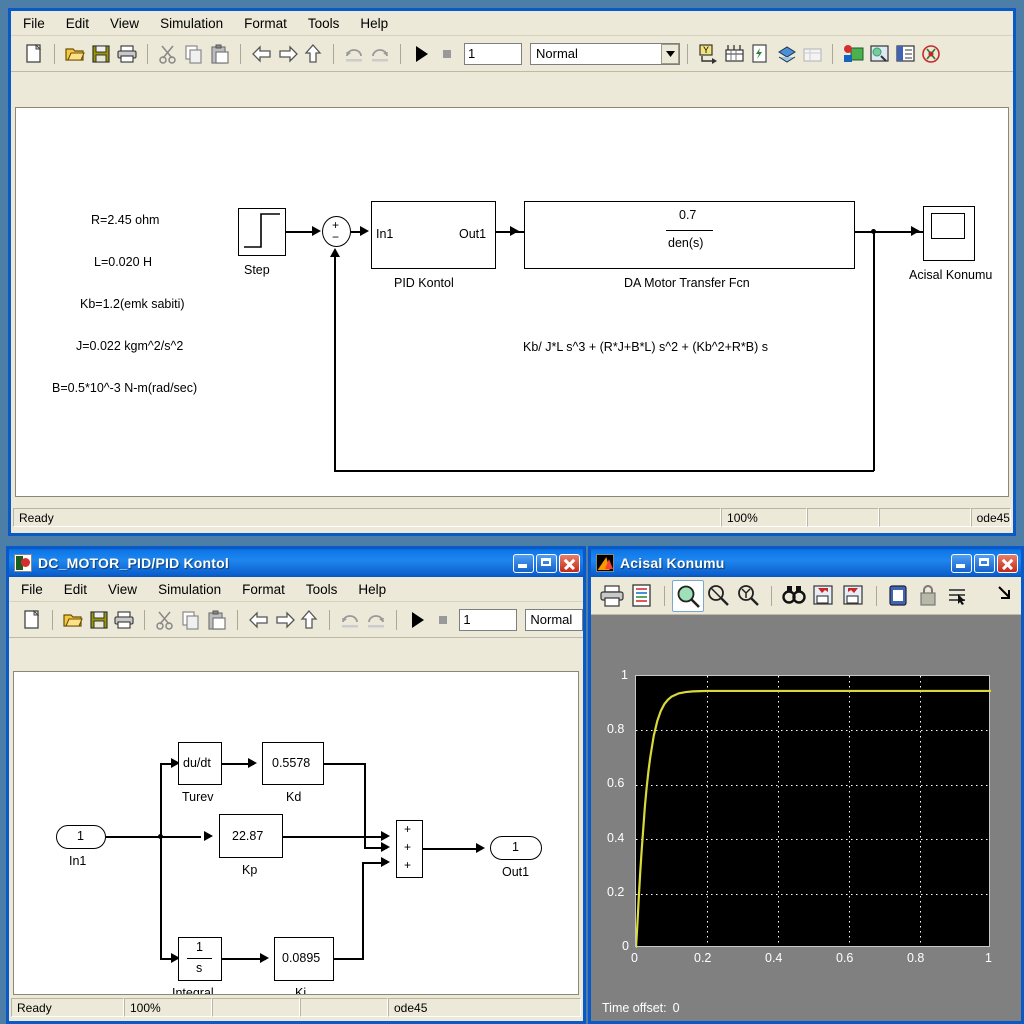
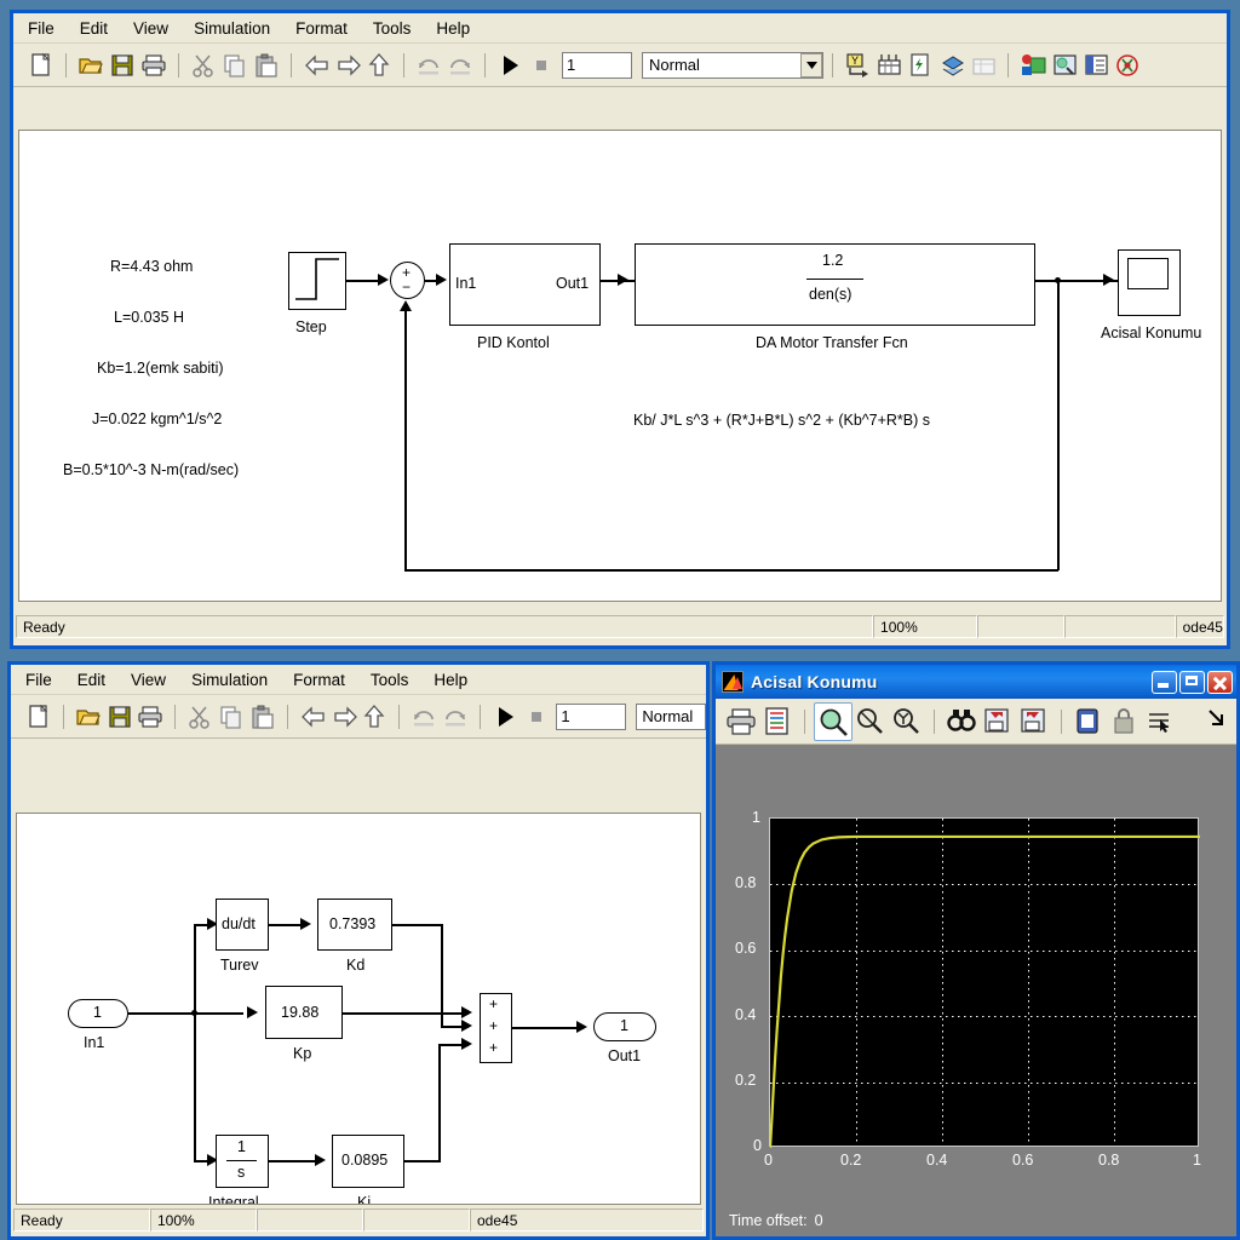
  File
  Edit
  View
  Simulation
  Format
  Tools
  Help
  1
  Normal
  Y
- R=2.45 ohm
+ R=4.43 ohm
- L=0.020 H
+ L=0.035 H
  Kb=1.2(emk sabiti)
- J=0.022 kgm^2/s^2
+ J=0.022 kgm^1/s^2
  B=0.5*10^-3 N-m(rad/sec)
  Step
  +
  −
  In1
  Out1
  PID Kontol
- 0.7
+ 1.2
  den(s)
  DA Motor Transfer Fcn
- Kb/ J*L s^3 + (R*J+B*L) s^2 + (Kb^2+R*B) s
+ Kb/ J*L s^3 + (R*J+B*L) s^2 + (Kb^7+R*B) s
  Acisal Konumu
  Ready
  100%
  ode45
- DC_MOTOR_PID/PID Kontol
  File
  Edit
  View
  Simulation
  Format
  Tools
  Help
  1
  Normal
  1
  In1
  du/dt
  Turev
- 0.5578
+ 0.7393
  Kd
- 22.87
+ 19.88
  Kp
  1
  s
  Integral
  0.0895
  Ki
  +
  +
  +
  1
  Out1
  Ready
  100%
  ode45
  Acisal Konumu
  1
  0.8
  0.6
  0.4
  0.2
  0
  0
  0.2
  0.4
  0.6
  0.8
  1
  Time offset:
  0
